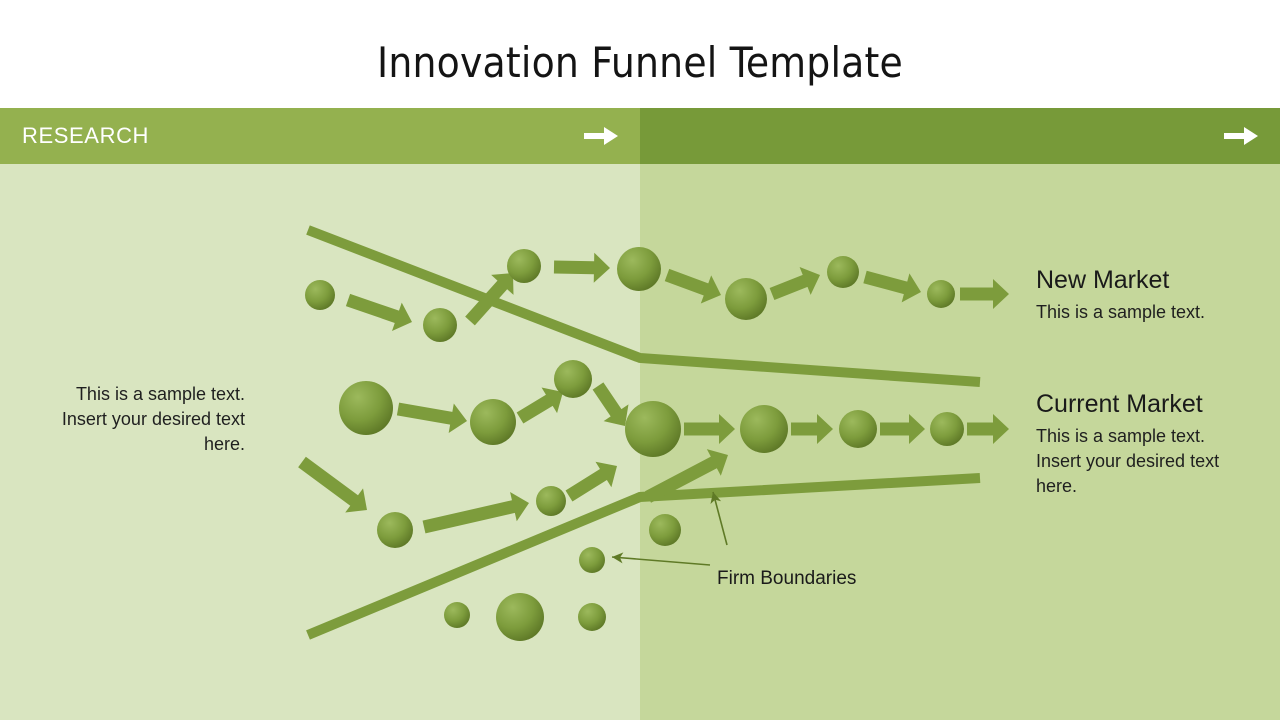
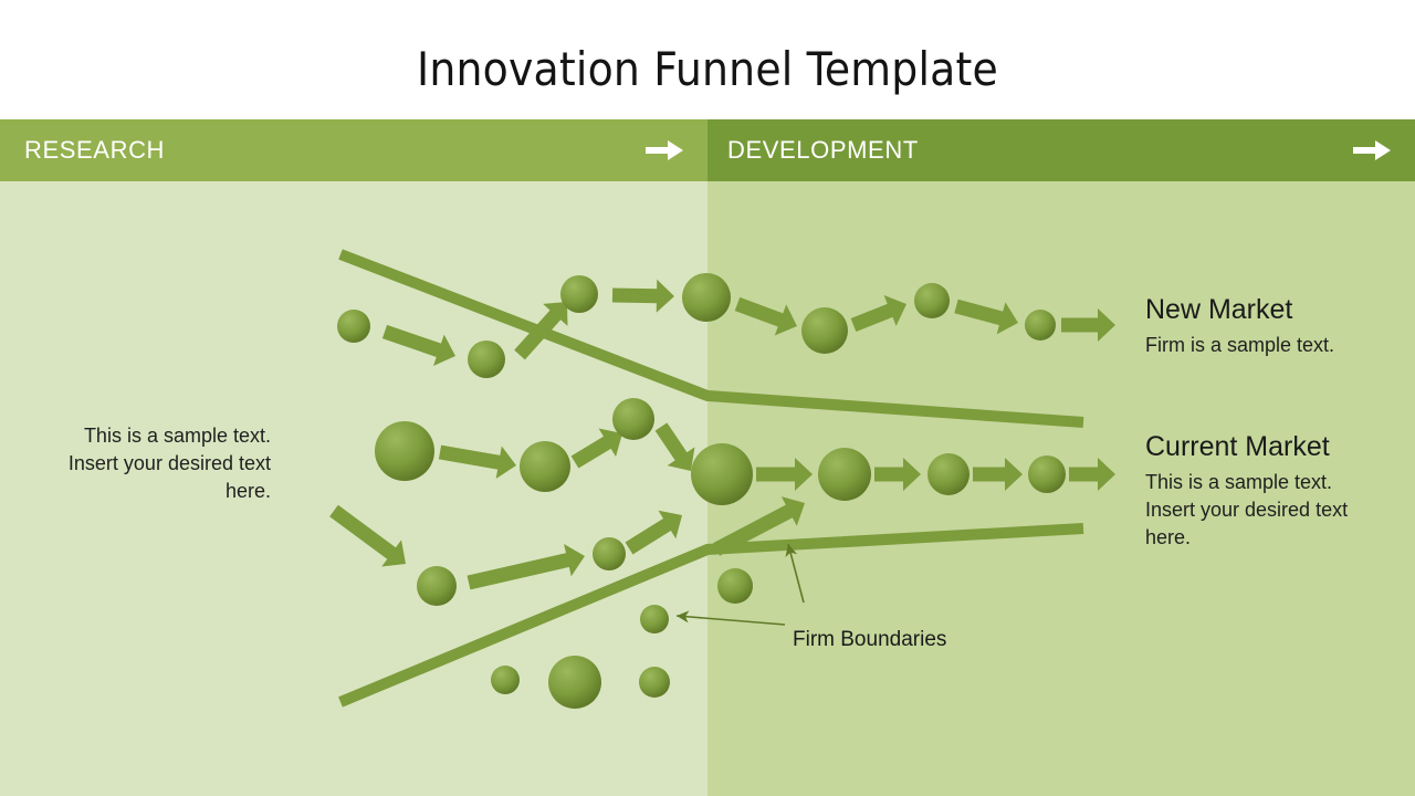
  Innovation Funnel Template
  RESEARCH
+ DEVELOPMENT
  This is a sample text. Insert your desired text here.
  New Market
- This is a sample text.
+ Firm is a sample text.
  Current Market
  This is a sample text. Insert your desired text here.
  Firm Boundaries
